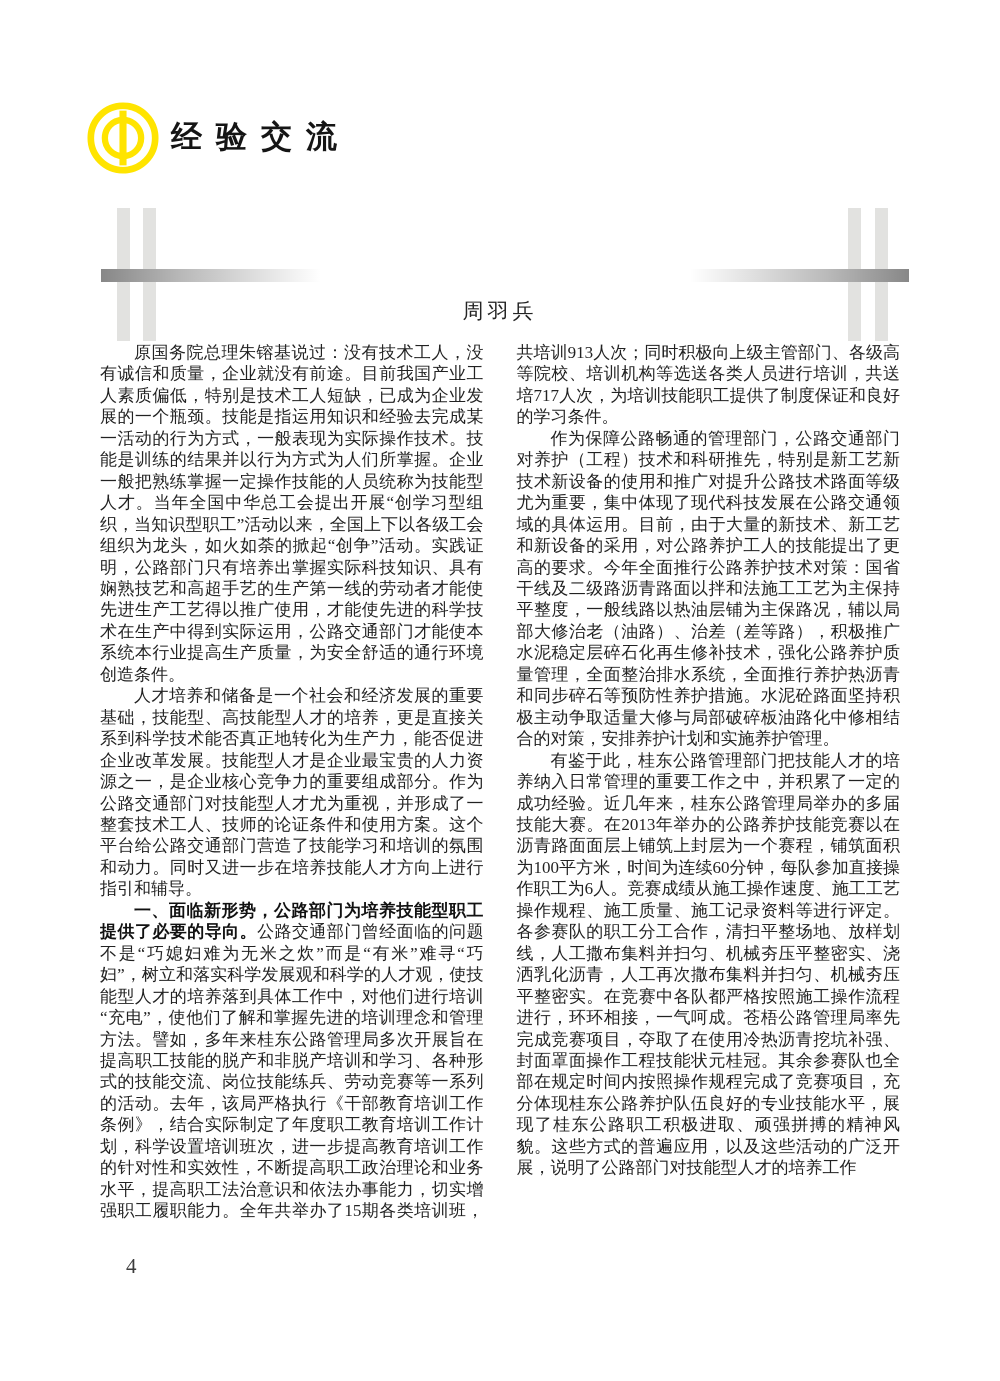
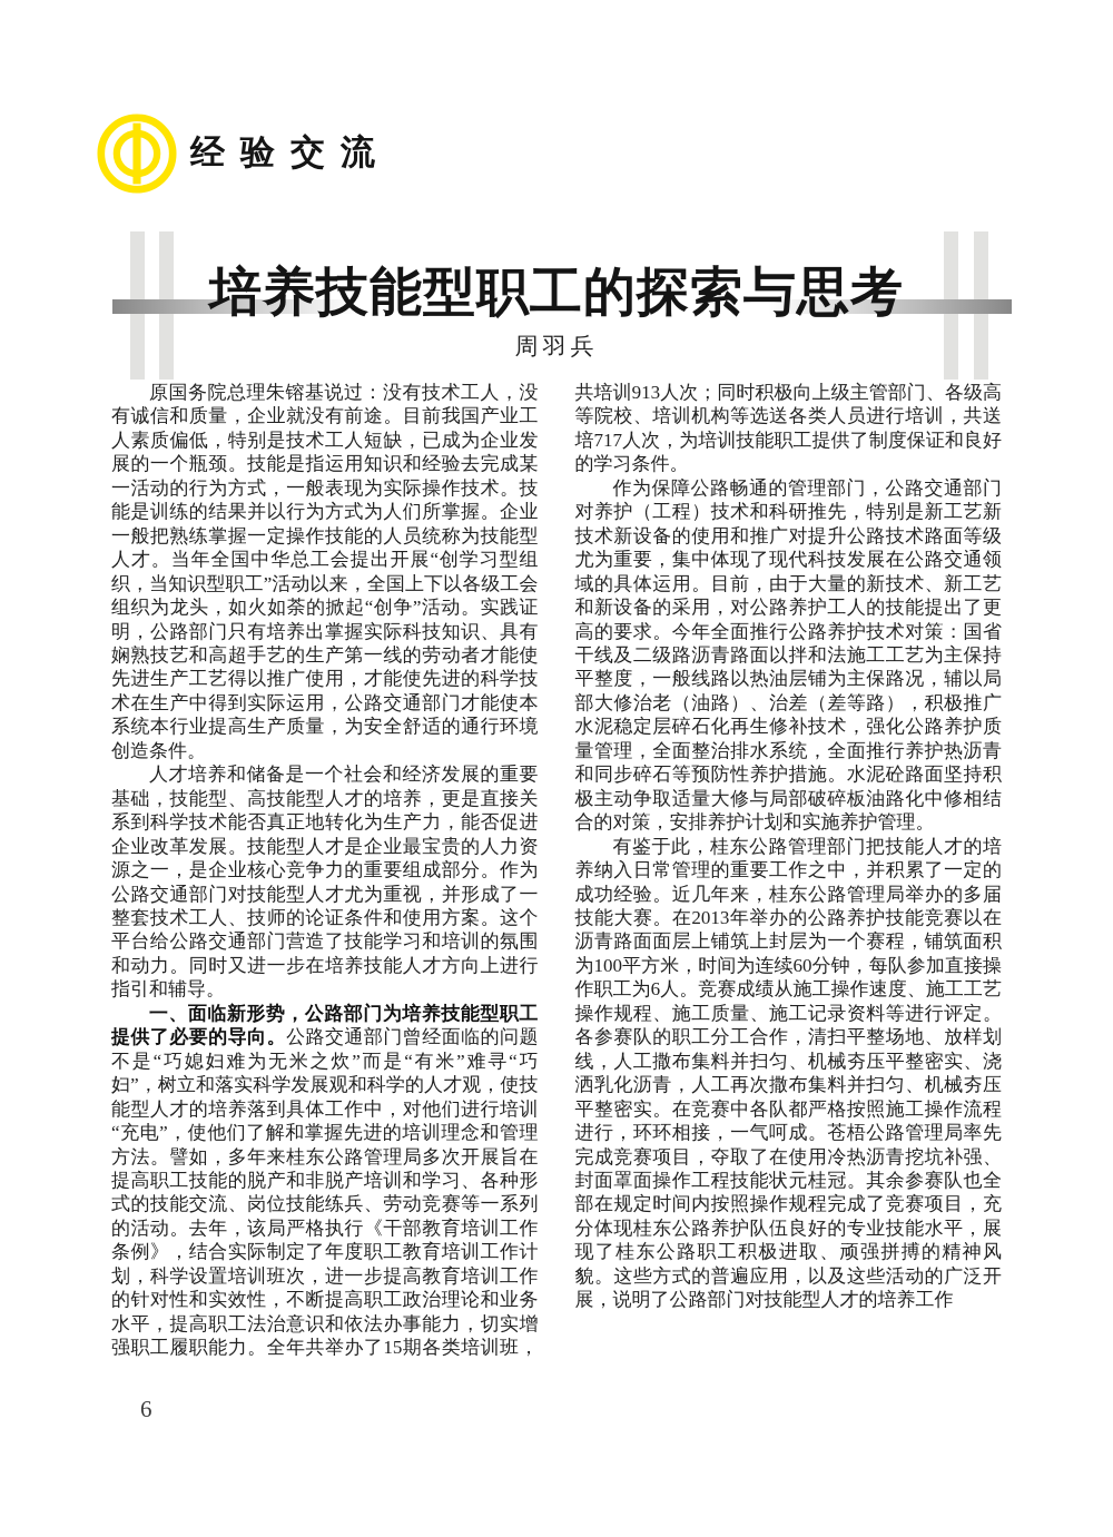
  经验交流
+ 培养技能型职工的探索与思考
  周羽兵
  原国务院总理朱镕基说过：没有技术工人，没有诚信和质量，企业就没有前途。目前我国产业工人素质偏低，特别是技术工人短缺，已成为企业发展的一个瓶颈。技能是指运用知识和经验去完成某一活动的行为方式，一般表现为实际操作技术。技能是训练的结果并以行为方式为人们所掌握。企业一般把熟练掌握一定操作技能的人员统称为技能型人才。当年全国中华总工会提出开展“创学习型组织，当知识型职工”活动以来，全国上下以各级工会组织为龙头，如火如荼的掀起“创争”活动。实践证明，公路部门只有培养出掌握实际科技知识、具有娴熟技艺和高超手艺的生产第一线的劳动者才能使先进生产工艺得以推广使用，才能使先进的科学技术在生产中得到实际运用，公路交通部门才能使本系统本行业提高生产质量，为安全舒适的通行环境创造条件。
  人才培养和储备是一个社会和经济发展的重要基础，技能型、高技能型人才的培养，更是直接关系到科学技术能否真正地转化为生产力，能否促进企业改革发展。技能型人才是企业最宝贵的人力资源之一，是企业核心竞争力的重要组成部分。作为公路交通部门对技能型人才尤为重视，并形成了一整套技术工人、技师的论证条件和使用方案。这个平台给公路交通部门营造了技能学习和培训的氛围和动力。同时又进一步在培养技能人才方向上进行指引和辅导。
  一、面临新形势，公路部门为培养技能型职工提供了必要的导向。公路交通部门曾经面临的问题不是“巧媳妇难为无米之炊”而是“有米”难寻“巧妇”，树立和落实科学发展观和科学的人才观，使技能型人才的培养落到具体工作中，对他们进行培训“充电”，使他们了解和掌握先进的培训理念和管理方法。譬如，多年来桂东公路管理局多次开展旨在提高职工技能的脱产和非脱产培训和学习、各种形式的技能交流、岗位技能练兵、劳动竞赛等一系列的活动。去年，该局严格执行《干部教育培训工作条例》，结合实际制定了年度职工教育培训工作计划，科学设置培训班次，进一步提高教育培训工作的针对性和实效性，不断提高职工政治理论和业务水平，提高职工法治意识和依法办事能力，切实增强职工履职能力。全年共举办了15期各类培训班，共培训913人次；同时积极向上级主管部门、各级高等院校、培训机构等选送各类人员进行培训，共送培717人次，为培训技能职工提供了制度保证和良好的学习条件。
  作为保障公路畅通的管理部门，公路交通部门对养护（工程）技术和科研推先，特别是新工艺新技术新设备的使用和推广对提升公路技术路面等级尤为重要，集中体现了现代科技发展在公路交通领域的具体运用。目前，由于大量的新技术、新工艺和新设备的采用，对公路养护工人的技能提出了更高的要求。今年全面推行公路养护技术对策：国省干线及二级路沥青路面以拌和法施工工艺为主保持平整度，一般线路以热油层铺为主保路况，辅以局部大修治老（油路）、治差（差等路），积极推广水泥稳定层碎石化再生修补技术，强化公路养护质量管理，全面整治排水系统，全面推行养护热沥青和同步碎石等预防性养护措施。水泥砼路面坚持积极主动争取适量大修与局部破碎板油路化中修相结合的对策，安排养护计划和实施养护管理。
  有鉴于此，桂东公路管理部门把技能人才的培养纳入日常管理的重要工作之中，并积累了一定的成功经验。近几年来，桂东公路管理局举办的多届技能大赛。在2013年举办的公路养护技能竞赛以在沥青路面面层上铺筑上封层为一个赛程，铺筑面积为100平方米，时间为连续60分钟，每队参加直接操作职工为6人。竞赛成绩从施工操作速度、施工工艺操作规程、施工质量、施工记录资料等进行评定。各参赛队的职工分工合作，清扫平整场地、放样划线，人工撒布集料并扫匀、机械夯压平整密实、浇洒乳化沥青，人工再次撒布集料并扫匀、机械夯压平整密实。在竞赛中各队都严格按照施工操作流程进行，环环相接，一气呵成。苍梧公路管理局率先完成竞赛项目，夺取了在使用冷热沥青挖坑补强、封面罩面操作工程技能状元桂冠。其余参赛队也全部在规定时间内按照操作规程完成了竞赛项目，充分体现桂东公路养护队伍良好的专业技能水平，展现了桂东公路职工积极进取、顽强拼搏的精神风貌。这些方式的普遍应用，以及这些活动的广泛开展，说明了公路部门对技能型人才的培养工作
- 4
+ 6
